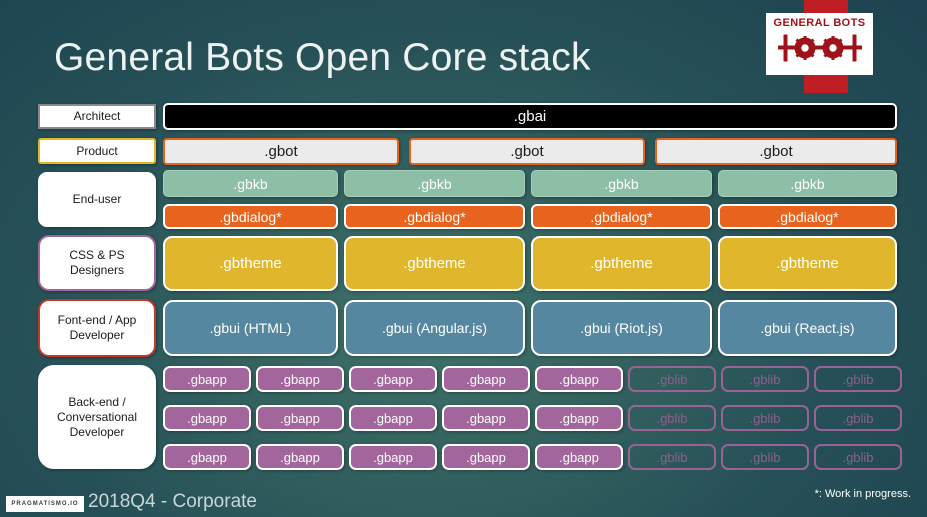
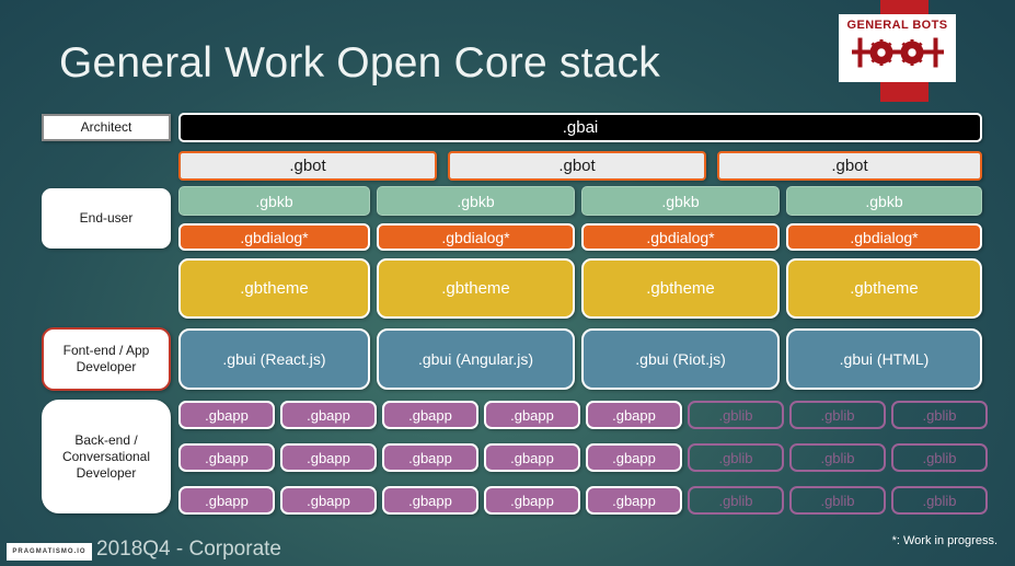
  GENERAL BOTS
- General Bots Open Core stack
+ General Work Open Core stack
  Architect
- Product
  End-user
- CSS & PS Designers
  Font-end / App Developer
  Back-end / Conversational Developer
  .gbai
  .gbot
  .gbot
  .gbot
  .gbkb
  .gbkb
  .gbkb
  .gbkb
  .gbdialog*
  .gbdialog*
  .gbdialog*
  .gbdialog*
  .gbtheme
  .gbtheme
  .gbtheme
  .gbtheme
- .gbui (HTML)
+ .gbui (React.js)
  .gbui (Angular.js)
  .gbui (Riot.js)
- .gbui (React.js)
+ .gbui (HTML)
  .gbapp
  .gbapp
  .gbapp
  .gbapp
  .gbapp
  .gblib
  .gblib
  .gblib
  .gbapp
  .gbapp
  .gbapp
  .gbapp
  .gbapp
  .gblib
  .gblib
  .gblib
  .gbapp
  .gbapp
  .gbapp
  .gbapp
  .gbapp
  .gblib
  .gblib
  .gblib
  2018Q4 - Corporate
  *: Work in progress.
